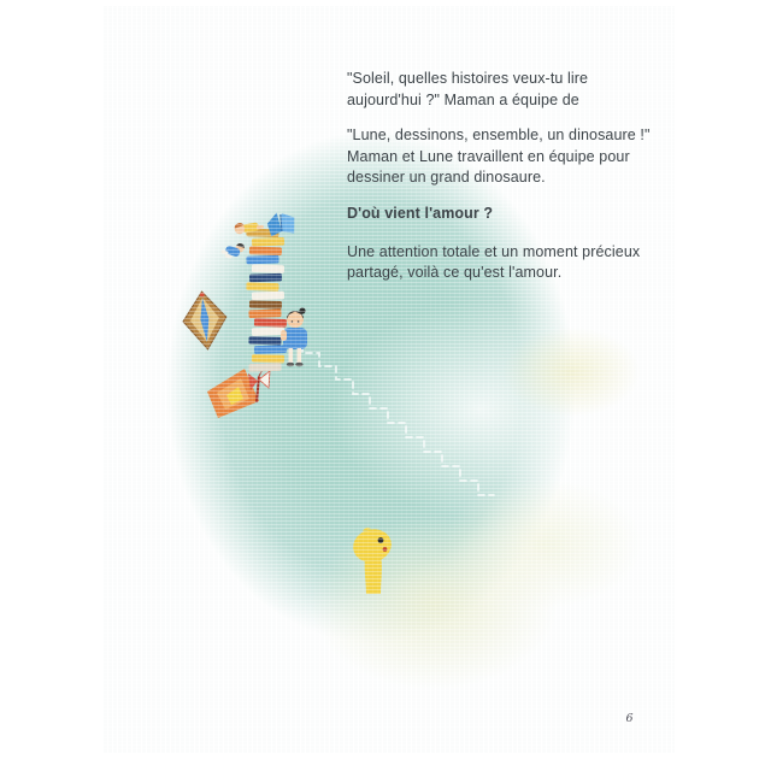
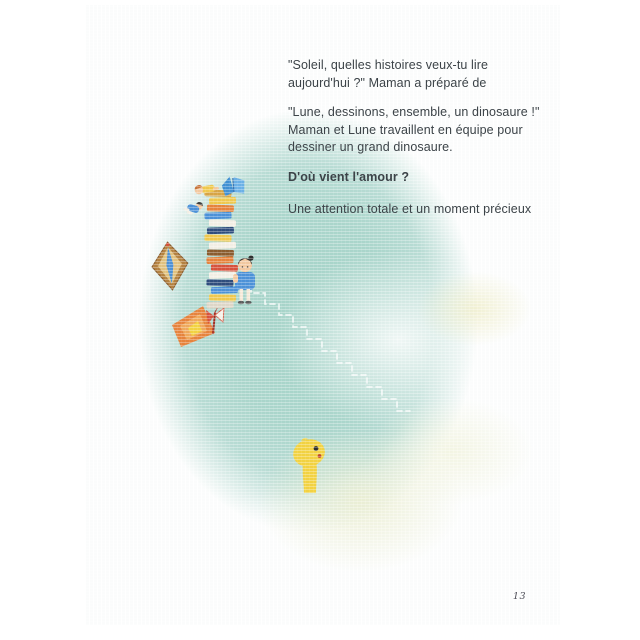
  "Soleil, quelles histoires veux-tu lire
- aujourd'hui ?" Maman a équipe de
+ aujourd'hui ?" Maman a préparé de
  "Lune, dessinons, ensemble, un dinosaure !"
  Maman et Lune travaillent en équipe pour
  dessiner un grand dinosaure.
  D'où vient l'amour ?
  Une attention totale et un moment précieux
- partagé, voilà ce qu'est l'amour.
- 6
+ 13
